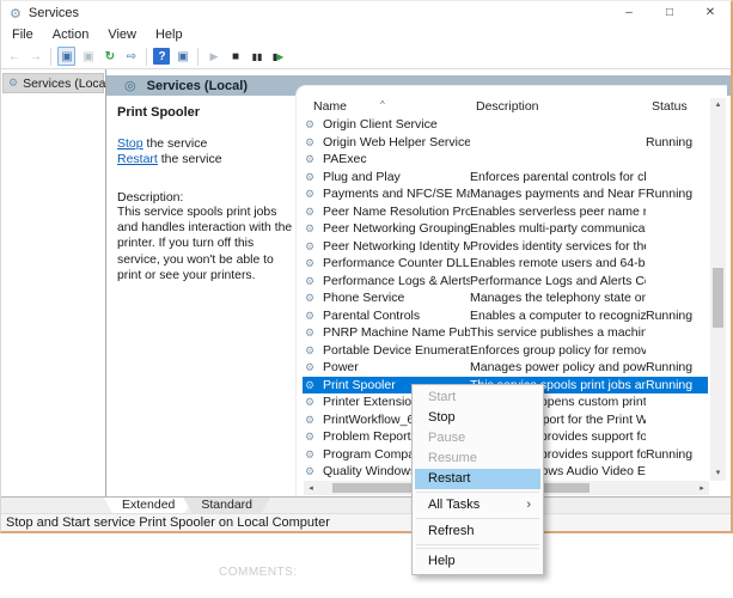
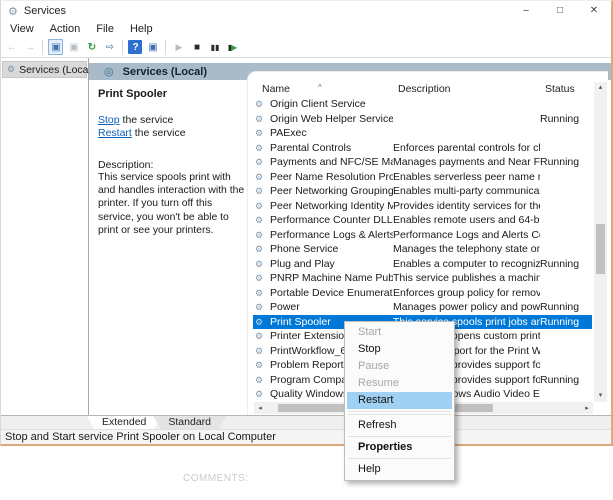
  ⚙
  Services
  –
  □
  ✕
- File
+ View
  Action
- View
+ File
  Help
  ←
  →
  ▣
  ▣
  ↻
  ⇨
  ?
  ▣
  ▶
  ■
  ▮▮
  ▮
  ▶
  ⚙
  Services (Loca
  ◎
  Services (Local)
  Print Spooler
  Stop the service
  Restart the service
  Description:
- This service spools print jobs and handles interaction with the printer. If you turn off this service, you won't be able to print or see your printers.
+ This service spools print with and handles interaction with the printer. If you turn off this service, you won't be able to print or see your printers.
  Name
  ^
  Description
  Status
  ⚙
  Origin Client Service
  ⚙
  Origin Web Helper Service
  Running
  ⚙
  PAExec
  ⚙
- Plug and Play
+ Parental Controls
  Enforces parental controls for c
  ⚙
  Payments and NFC/SE M
  Manages payments and Near F
  Running
  ⚙
  Peer Name Resolution Pro
  Enables serverless peer name r
  ⚙
  Peer Networking Grouping
  Enables multi-party communica
  ⚙
  Peer Networking Identity M
  Provides identity services for th
  ⚙
  Performance Counter DLL
  Enables remote users and 64-b
  ⚙
  Performance Logs & Alerts
  Performance Logs and Alerts C
  ⚙
  Phone Service
  Manages the telephony state on
  ⚙
- Parental Controls
+ Plug and Play
  Enables a computer to recogniz
  Running
  ⚙
  PNRP Machine Name Pub
  This service publishes a machin
  ⚙
  Portable Device Enumerat
  Enforces group policy for remov
  ⚙
  Power
  Manages power policy and pow
  Running
  ⚙
  Print Spooler
  Running
  ⚙
  ⚙
  ⚙
  ⚙
  Running
  ⚙
  Extended
  Standard
  Stop and Start service Print Spooler on Local Computer
  COMMENTS:
  Start
  Stop
  Pause
  Resume
  Restart
- All Tasks
- ›
  Refresh
+ Properties
  Help
